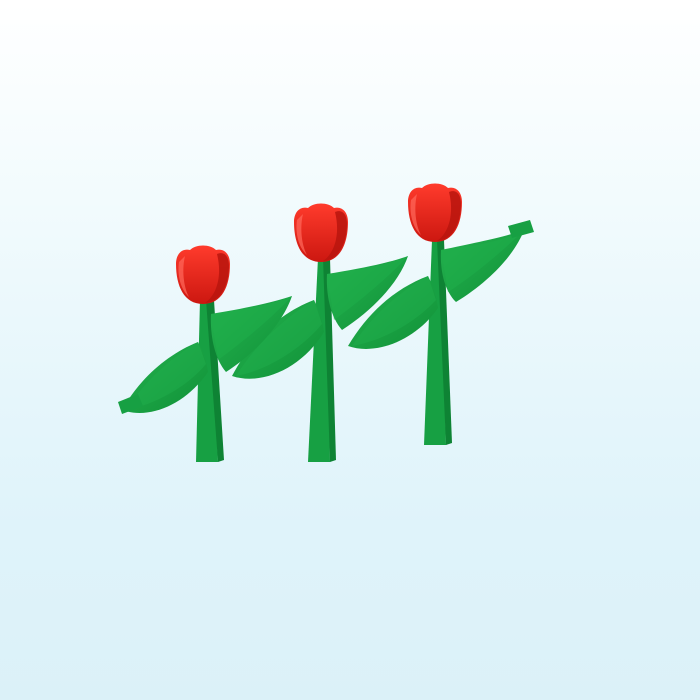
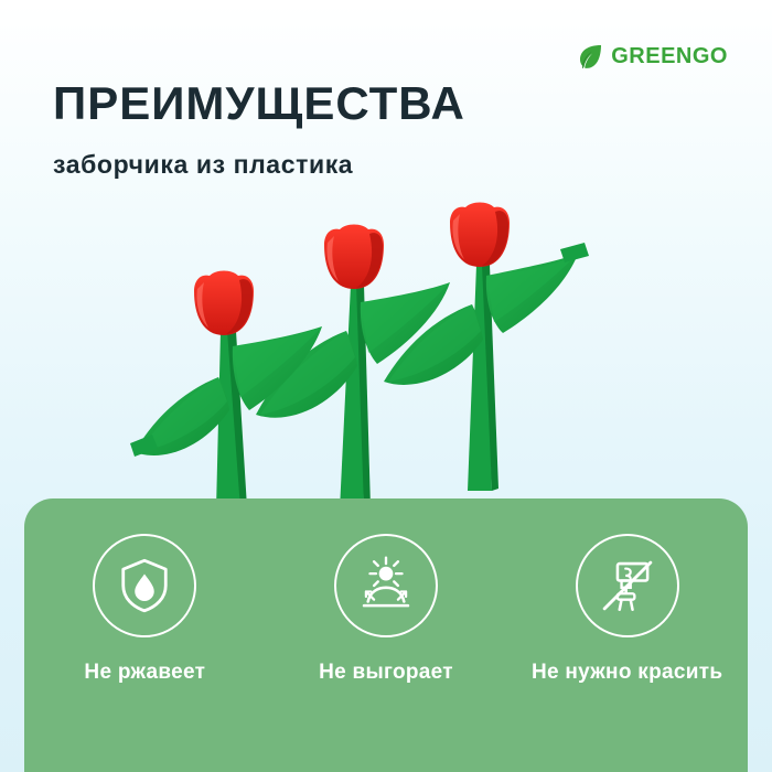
+ GREENGO
+ ПРЕИМУЩЕСТВА
+ заборчика из пластика
+ Не ржавеет
+ Не выгорает
+ Не нужно красить
